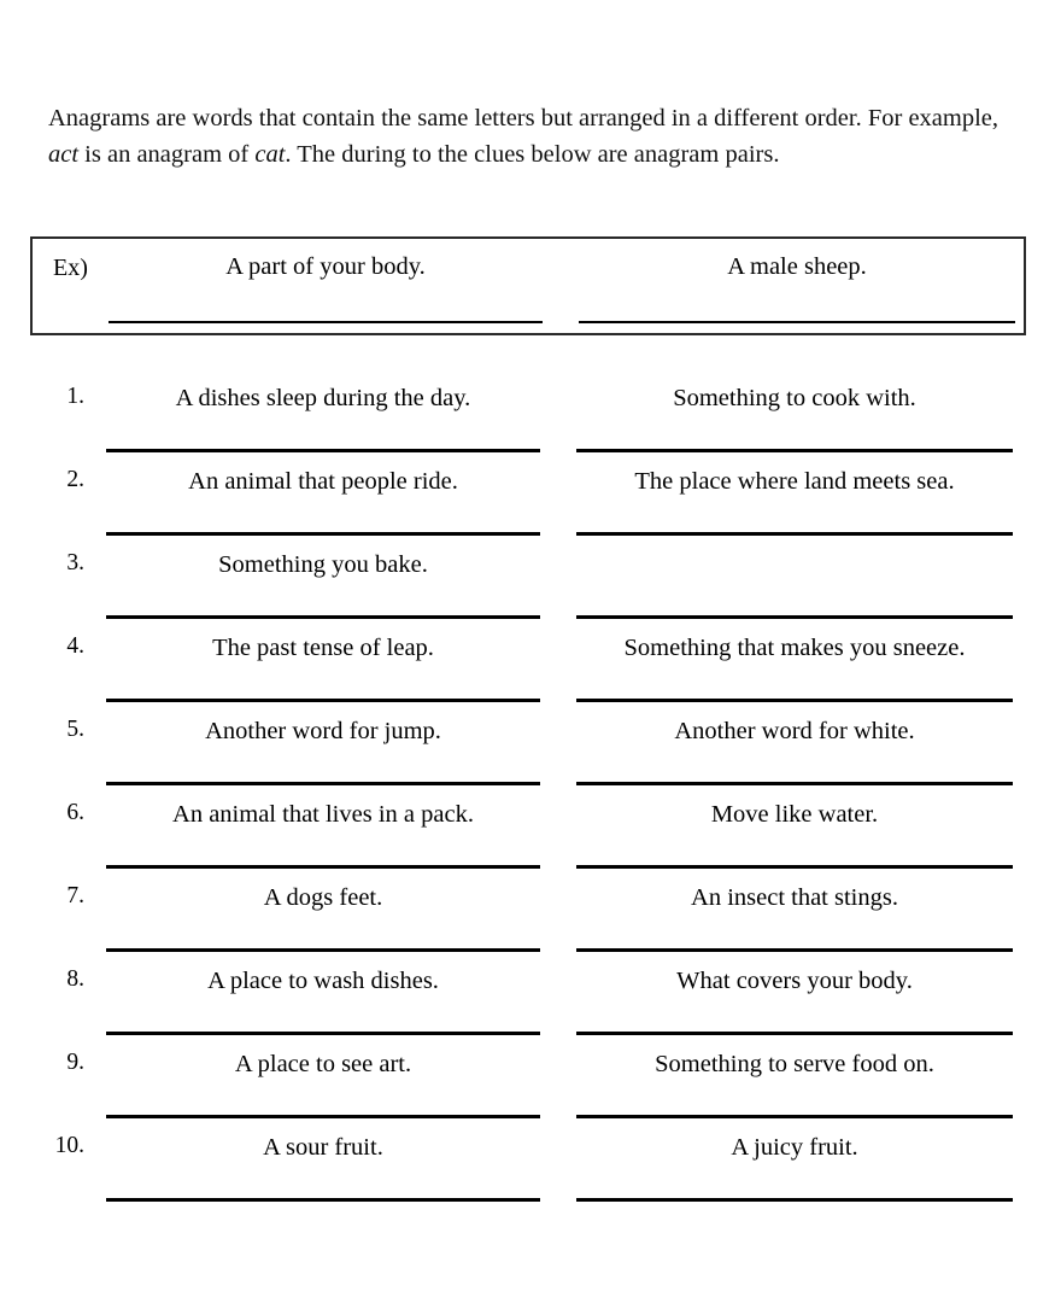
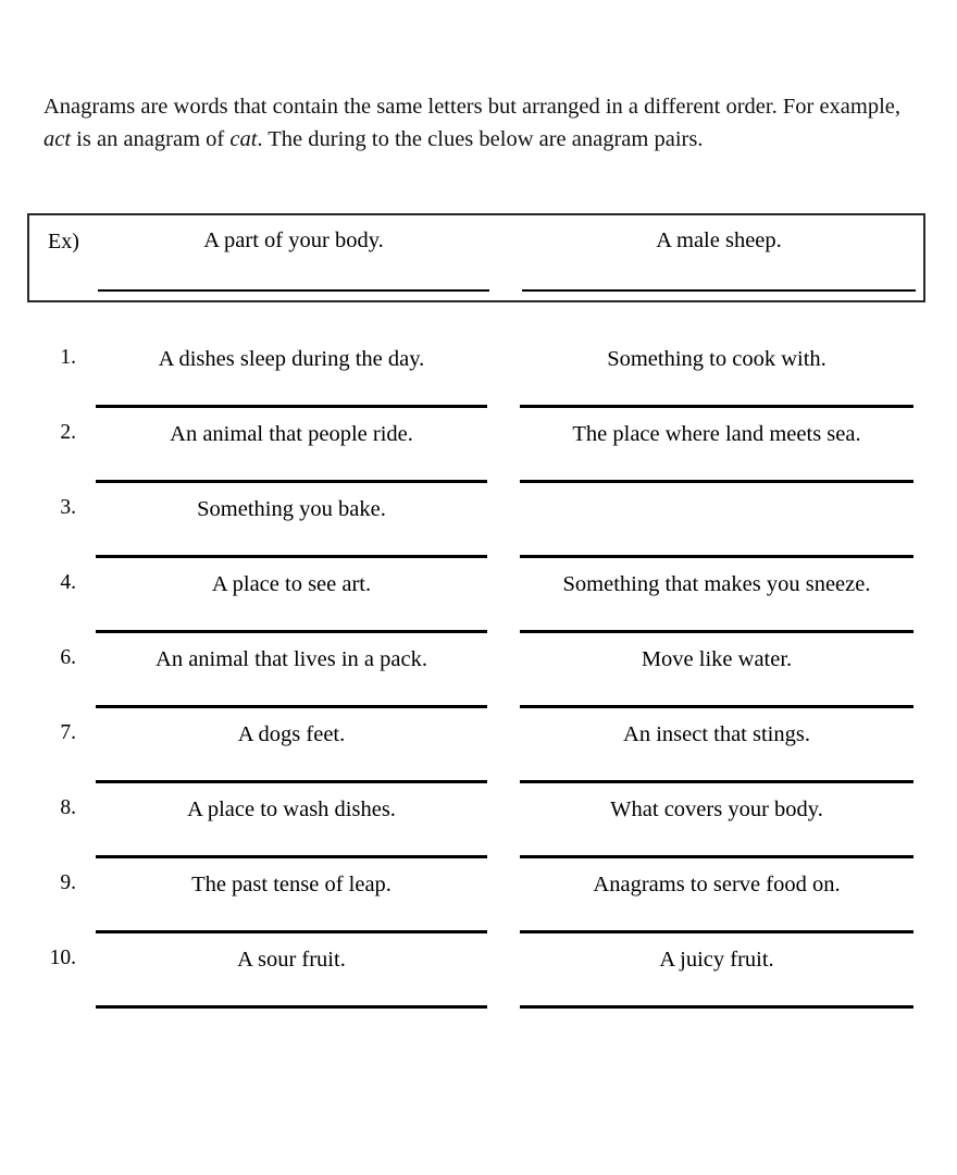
  Anagrams are words that contain the same letters but arranged in a different order. For example, act is an anagram of cat. The during to the clues below are anagram pairs.
  Ex)
  A part of your body.
  A male sheep.
  1.
  A dishes sleep during the day.
  Something to cook with.
  2.
  An animal that people ride.
  The place where land meets sea.
  3.
  Something you bake.
  4.
- The past tense of leap.
+ A place to see art.
  Something that makes you sneeze.
- 5.
- Another word for jump.
- Another word for white.
  6.
  An animal that lives in a pack.
  Move like water.
  7.
  A dogs feet.
  An insect that stings.
  8.
  A place to wash dishes.
  What covers your body.
  9.
- A place to see art.
+ The past tense of leap.
- Something to serve food on.
+ Anagrams to serve food on.
  10.
  A sour fruit.
  A juicy fruit.
